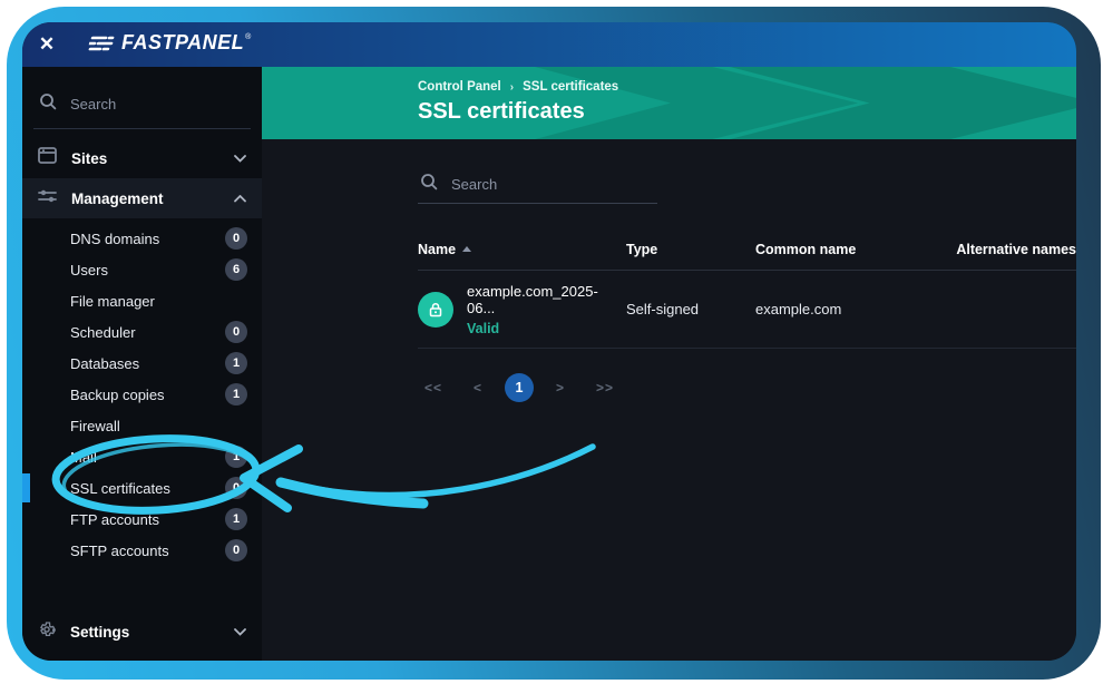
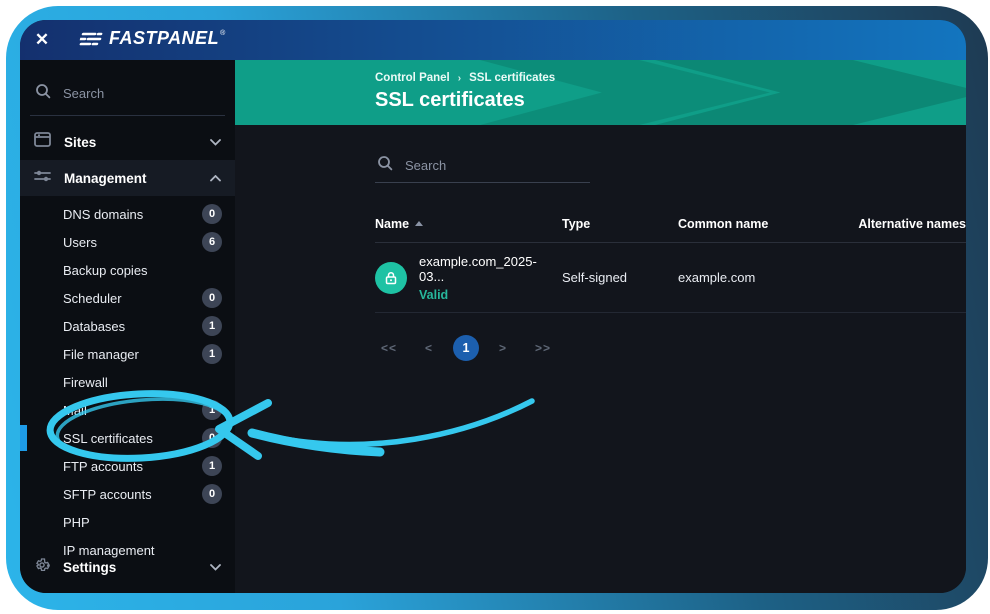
  ✕
  FASTPANEL
  Search
  Sites
  Management
  DNS domains
  0
  Users
  6
- File manager
+ Backup copies
  Scheduler
  0
  Databases
  1
- Backup copies
+ File manager
  1
  Firewall
  ail
  1
  SSL certificates
  FTP accounts
  1
  SFTP accounts
  0
+ PHP
+ IP management
  Settings
  Control Panel
  ›
  SSL certificates
  SSL certificates
  Search
  Name
  Type
  Common name
  Alternative names
- example.com_2025-06...
+ example.com_2025-03...
  Valid
  Self-signed
  example.com
  <<
  <
  1
  >
  >>
